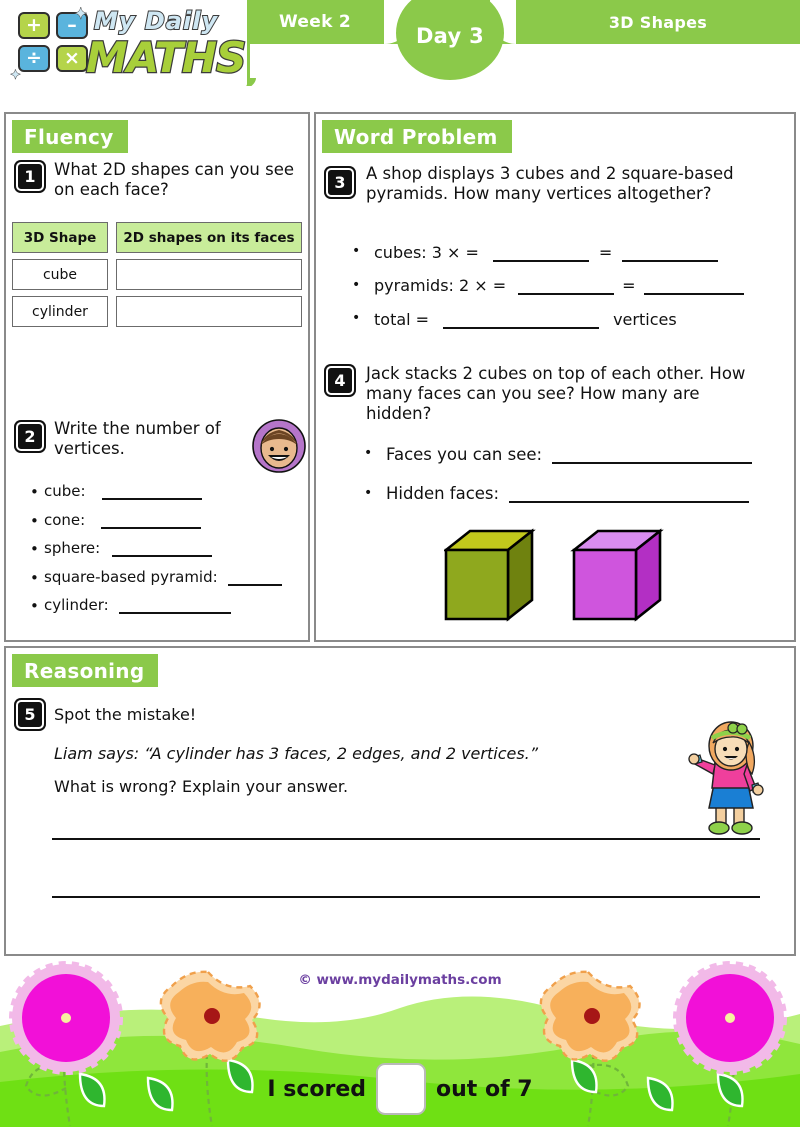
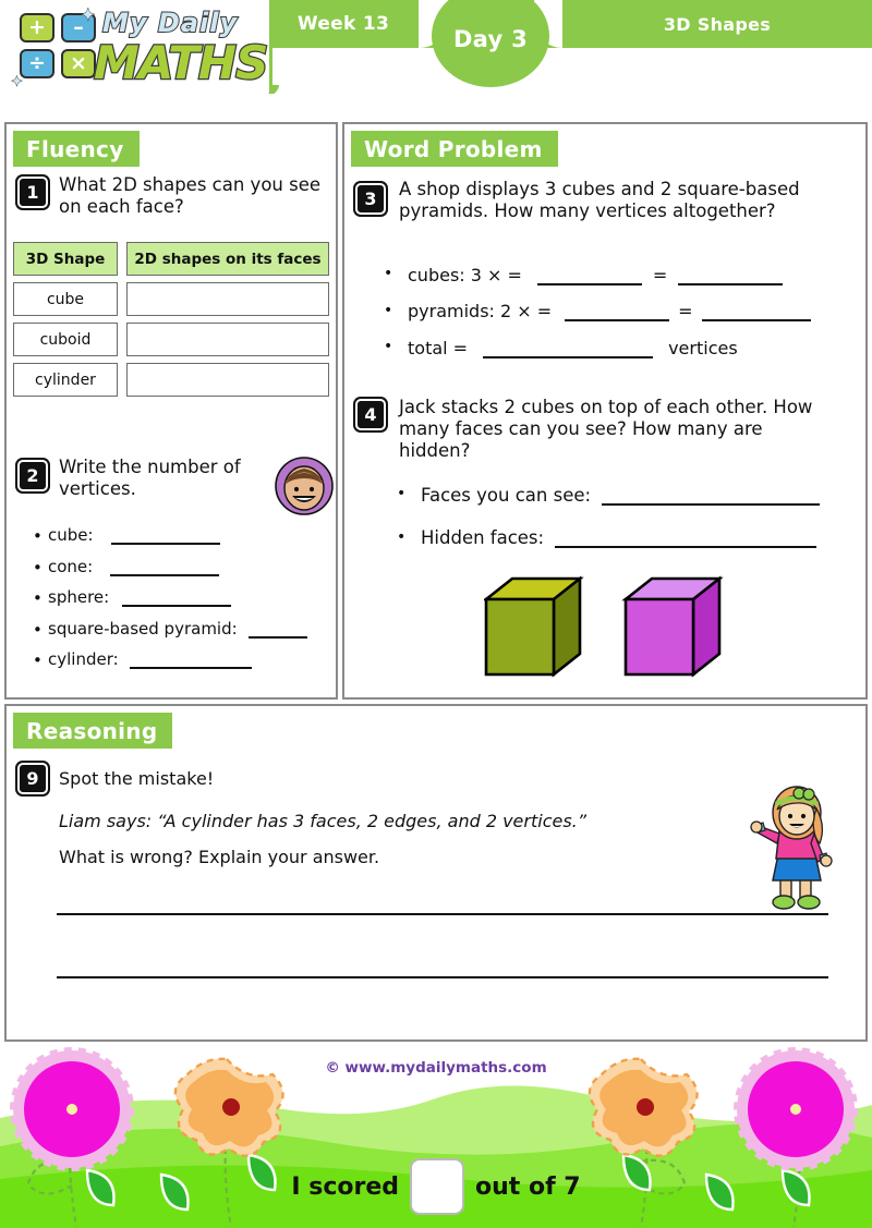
- Week 2
+ Week 13
  Day 3
  3D Shapes
  +
  –
  ÷
  ×
  My Daily
  MATHS
  ✦
  ✦
  Fluency
  1
  What 2D shapes can you see on each face?
  3D Shape
  2D shapes on its faces
  cube
+ cuboid
  cylinder
  2
  Write the number of vertices.
  •
  cube:
  •
  cone:
  •
  sphere:
  •
  square-based pyramid:
  •
  cylinder:
  Word Problem
  3
  A shop displays 3 cubes and 2 square-based pyramids. How many vertices altogether?
  •
  cubes: 3 × =
  =
  •
  pyramids: 2 × =
  =
  •
  total =
  vertices
  4
  Jack stacks 2 cubes on top of each other. How many faces can you see? How many are hidden?
  •
  Faces you can see:
  •
  Hidden faces:
  Reasoning
- 5
+ 9
  Spot the mistake!
  Liam says: “A cylinder has 3 faces, 2 edges, and 2 vertices.”
  What is wrong? Explain your answer.
  © www.mydailymaths.com
  I scored
  out of 7
